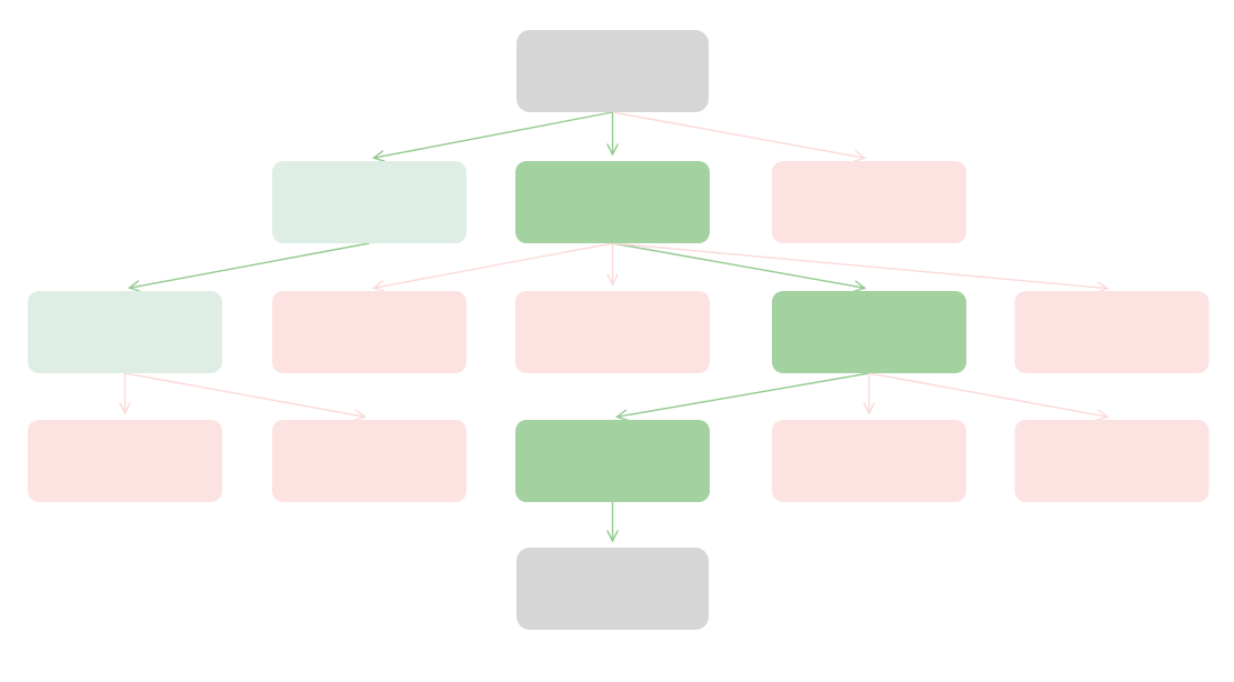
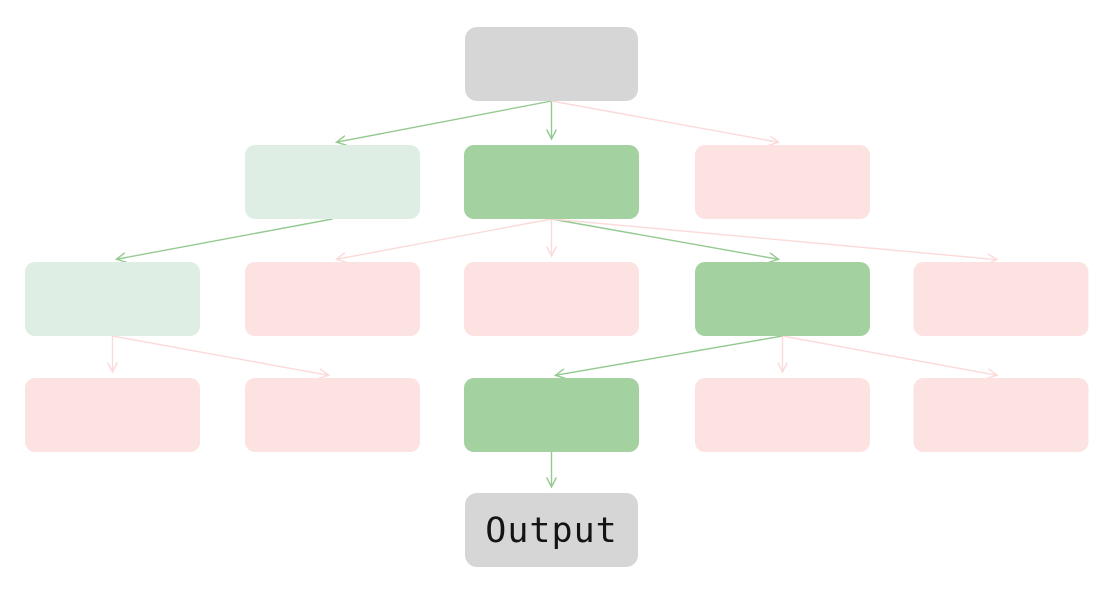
+ Output
